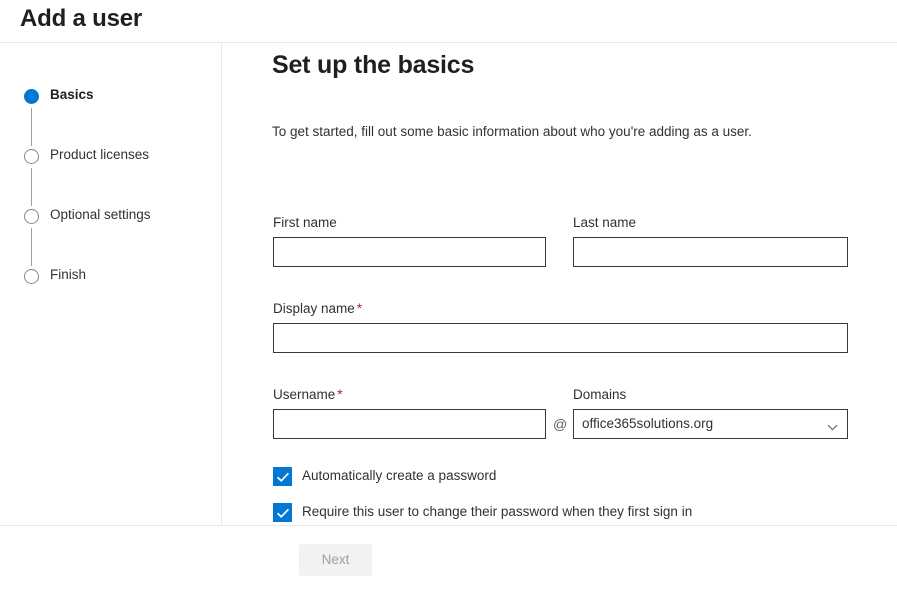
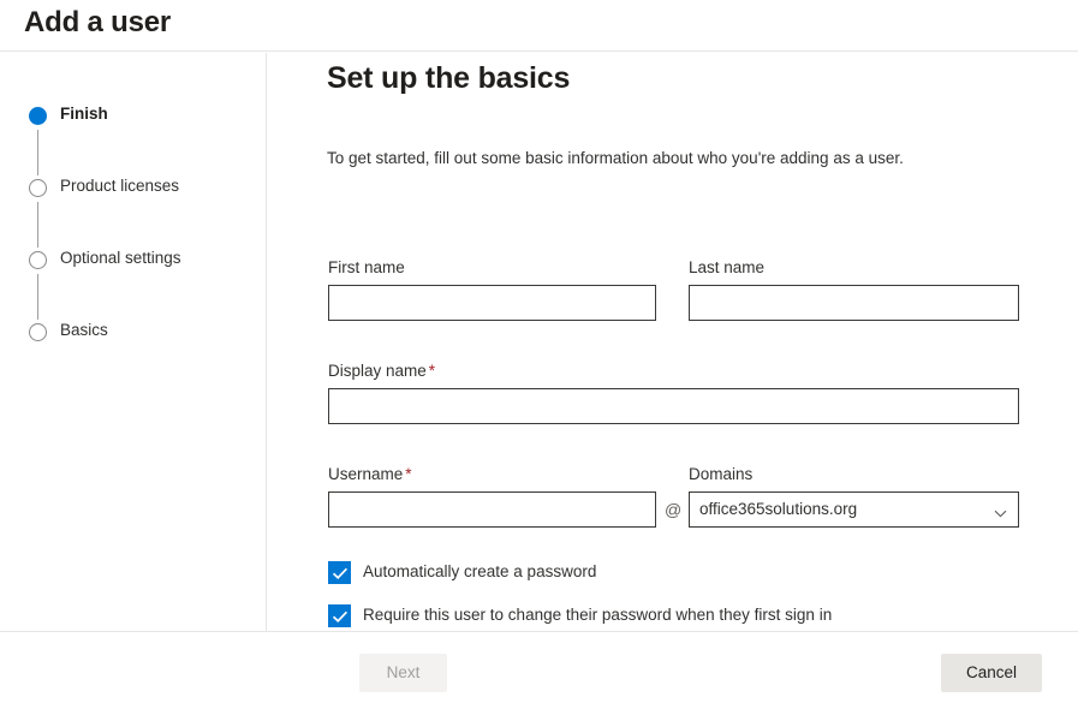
  Add a user
- Basics
+ Finish
  Product licenses
  Optional settings
- Finish
+ Basics
  Set up the basics
  To get started, fill out some basic information about who you're adding as a user.
  First name
  Last name
  Display name *
  Username *
  @
  Domains
  office365solutions.org
  Automatically create a password
  Require this user to change their password when they first sign in
  Next
+ Cancel
